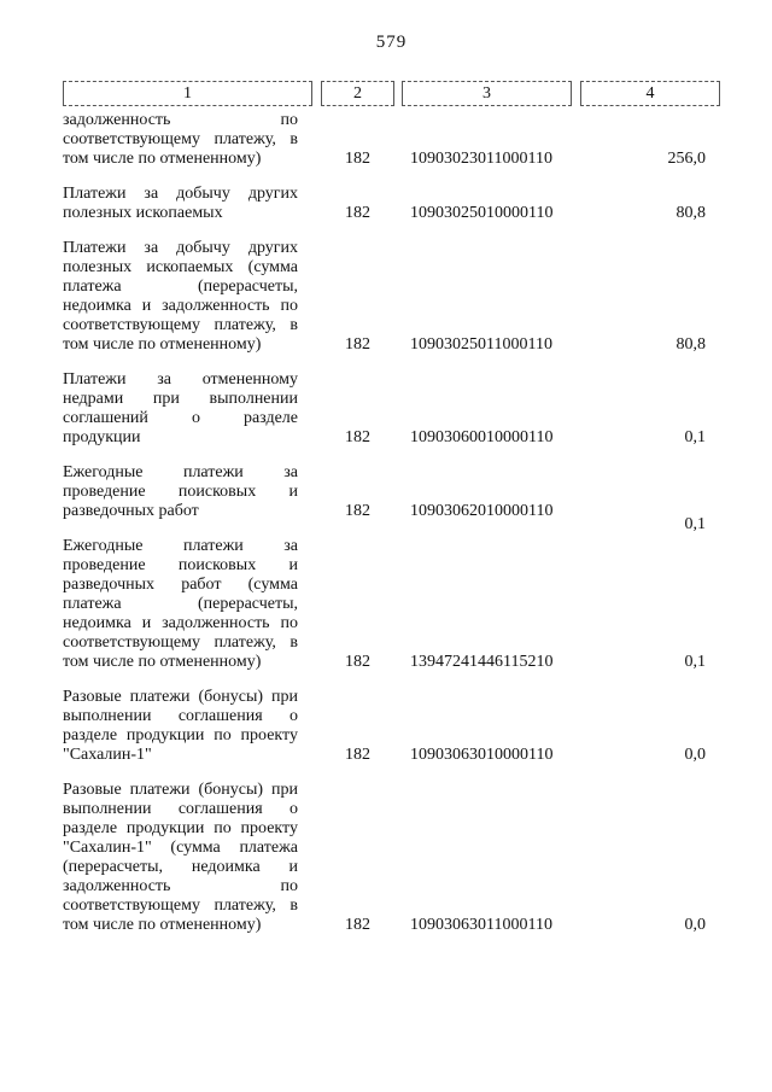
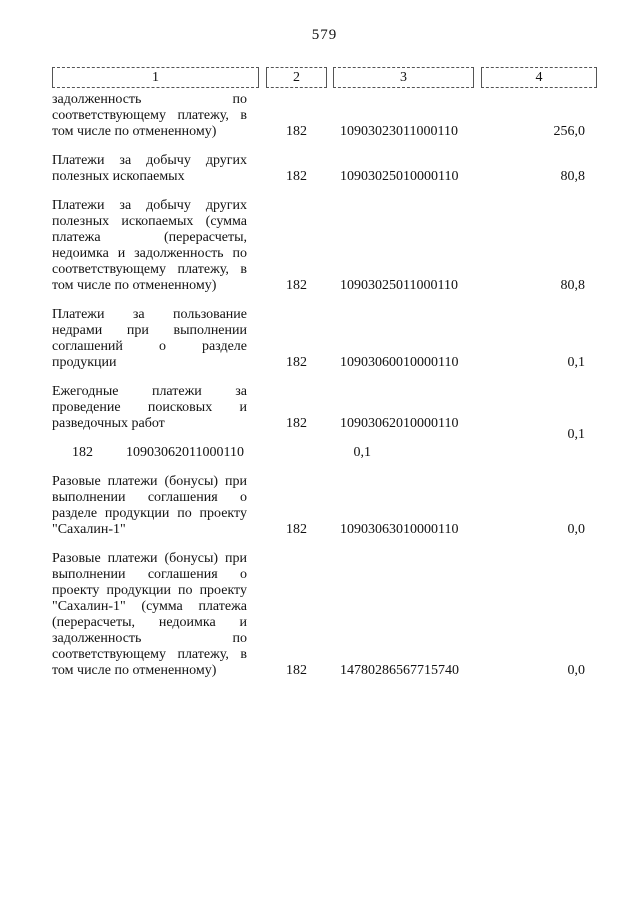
  579
  1
  2
  3
  4
  задолженность по соответствующему платежу, в том числе по отмененному)
  182
  10903023011000110
  256,0
  Платежи за добычу других полезных ископаемых
  182
  10903025010000110
  80,8
  Платежи за добычу других полезных ископаемых (сумма платежа (перерасчеты, недоимка и задолженность по соответствующему платежу, в том числе по отмененному)
  182
  10903025011000110
  80,8
- Платежи за отмененному недрами при выполнении соглашений о разделе продукции
+ Платежи за пользование недрами при выполнении соглашений о разделе продукции
  182
  10903060010000110
  0,1
  Ежегодные платежи за проведение поисковых и разведочных работ
  182
  10903062010000110
  0,1
- Ежегодные платежи за проведение поисковых и разведочных работ (сумма платежа (перерасчеты, недоимка и задолженность по соответствующему платежу, в том числе по отмененному)
  182
- 13947241446115210
+ 10903062011000110
  0,1
  Разовые платежи (бонусы) при выполнении соглашения о разделе продукции по проекту "Сахалин-1"
  182
  10903063010000110
  0,0
- Разовые платежи (бонусы) при выполнении соглашения о разделе продукции по проекту "Сахалин-1" (сумма платежа (перерасчеты, недоимка и задолженность по соответствующему платежу, в том числе по отмененному)
+ Разовые платежи (бонусы) при выполнении соглашения о проекту продукции по проекту "Сахалин-1" (сумма платежа (перерасчеты, недоимка и задолженность по соответствующему платежу, в том числе по отмененному)
  182
- 10903063011000110
+ 14780286567715740
  0,0
